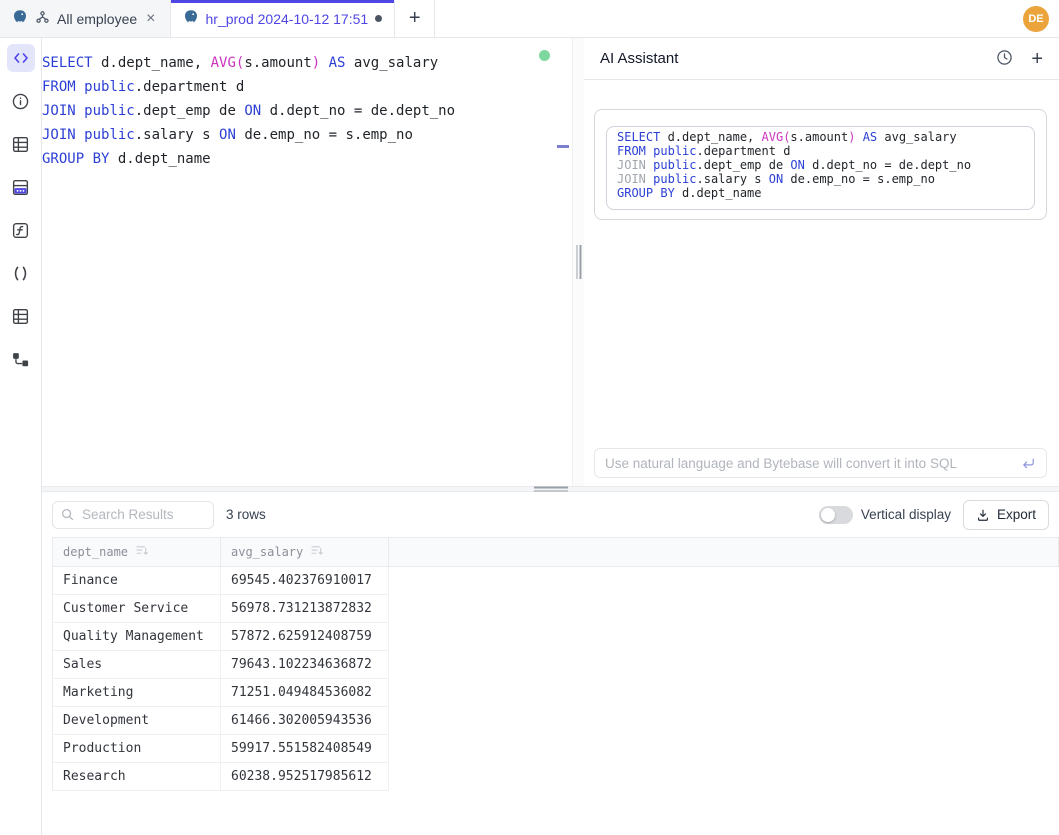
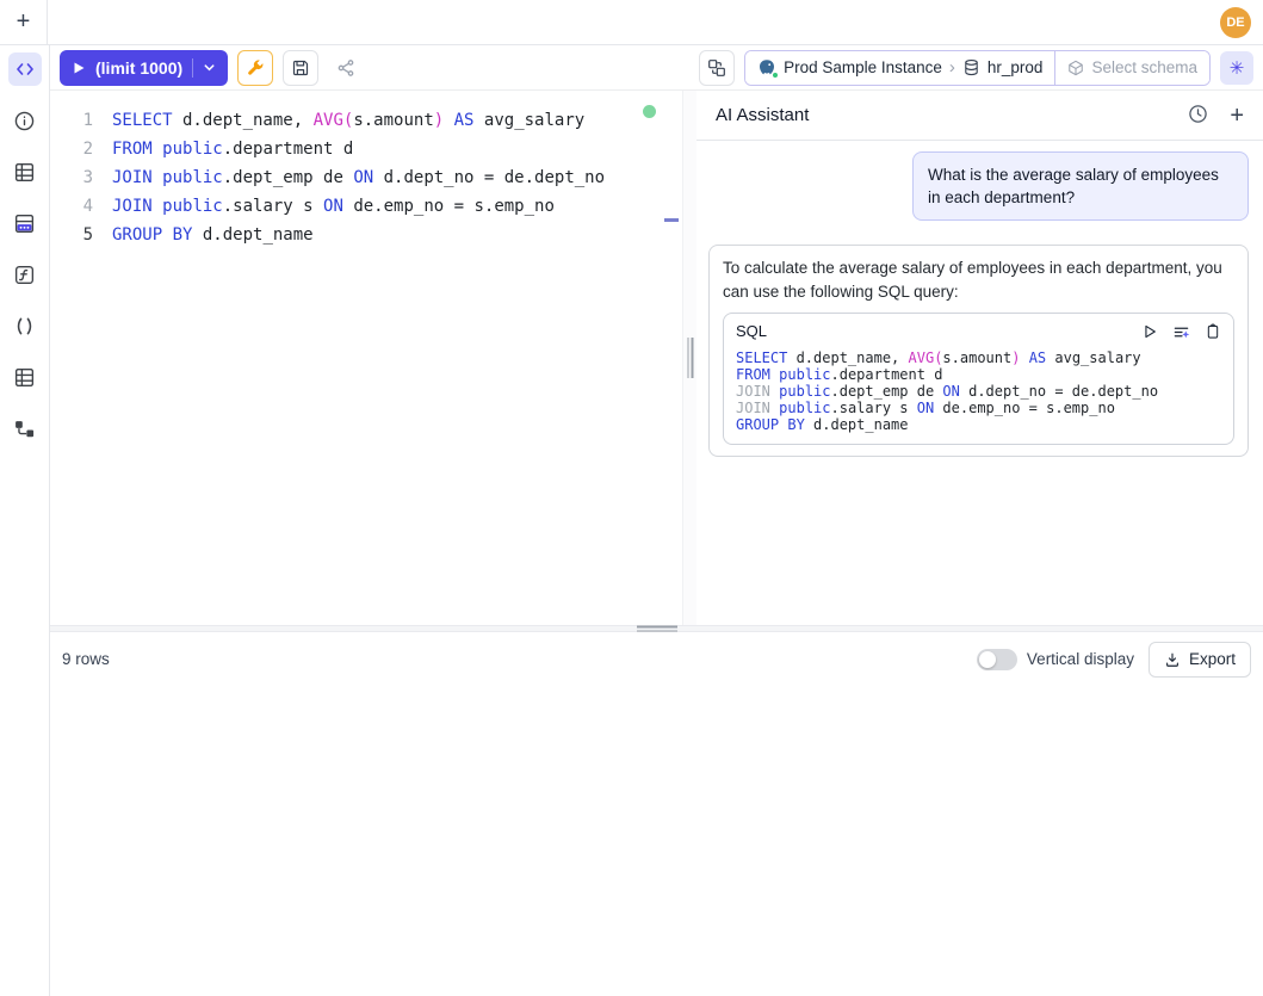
- All employee
- ×
- hr_prod 2024-10-12 17:51
  +
  DE
+ (limit 1000)
+ Prod Sample Instance
+ ›
+ hr_prod
+ Select schema
+ ✳
+ 1
+ 2
+ 3
+ 4
+ 5
  SELECT d.dept_name, AVG(s.amount) AS avg_salary
  FROM public.department d
  JOIN public.dept_emp de ON d.dept_no = de.dept_no
  JOIN public.salary s ON de.emp_no = s.emp_no
  GROUP BY d.dept_name
  AI Assistant
  +
+ What is the average salary of employees in each department?
+ To calculate the average salary of employees in each department, you can use the following SQL query:
+ SQL
  SELECT d.dept_name, AVG(s.amount) AS avg_salary
  FROM public.department d
  JOIN public.dept_emp de ON d.dept_no = de.dept_no
  JOIN public.salary s ON de.emp_no = s.emp_no
  GROUP BY d.dept_name
- Use natural language and Bytebase will convert it into SQL
- Search Results
- 3 rows
+ 9 rows
  Vertical display
  Export
- dept_name	avg_salary
- Finance	69545.402376910017
- Customer Service	56978.731213872832
- Quality Management	57872.625912408759
- Sales	79643.102234636872
- Marketing	71251.049484536082
- Development	61466.302005943536
- Production	59917.551582408549
- Research	60238.952517985612
